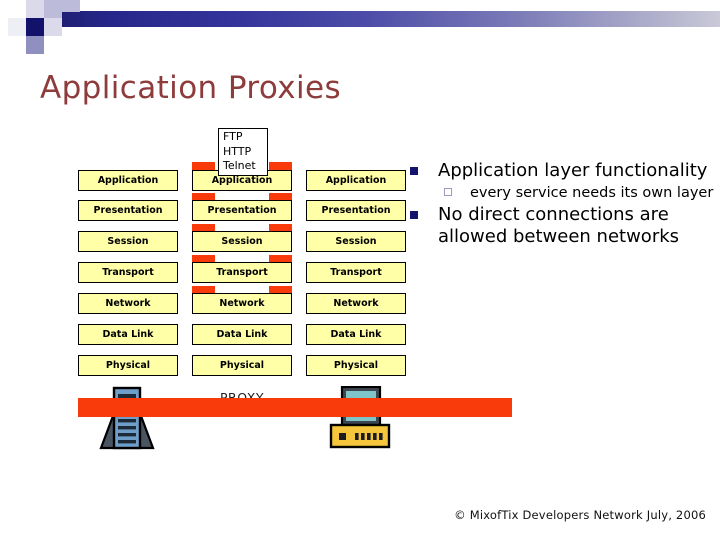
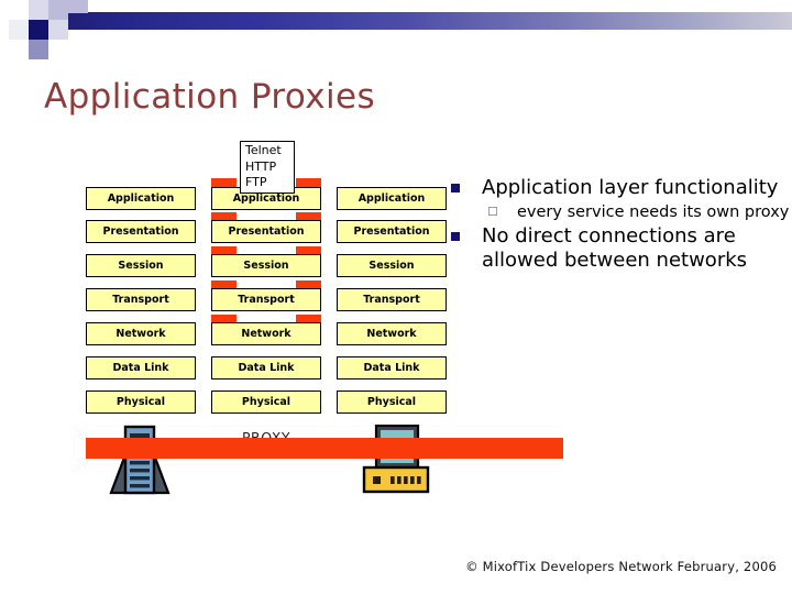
  Application Proxies
  Application
  Presentation
  Session
  Transport
  Network
  Data Link
  Physical
  Application
  Presentation
  Session
  Transport
  Network
  Data Link
  Physical
  Application
  Presentation
  Session
  Transport
  Network
  Data Link
  Physical
- FTP
+ Telnet
  HTTP
- Telnet
+ FTP
  Application layer functionality
- every service needs its own layer
+ every service needs its own proxy
  No direct connections are allowed between networks
- © MixofTix Developers Network July, 2006
+ © MixofTix Developers Network February, 2006
